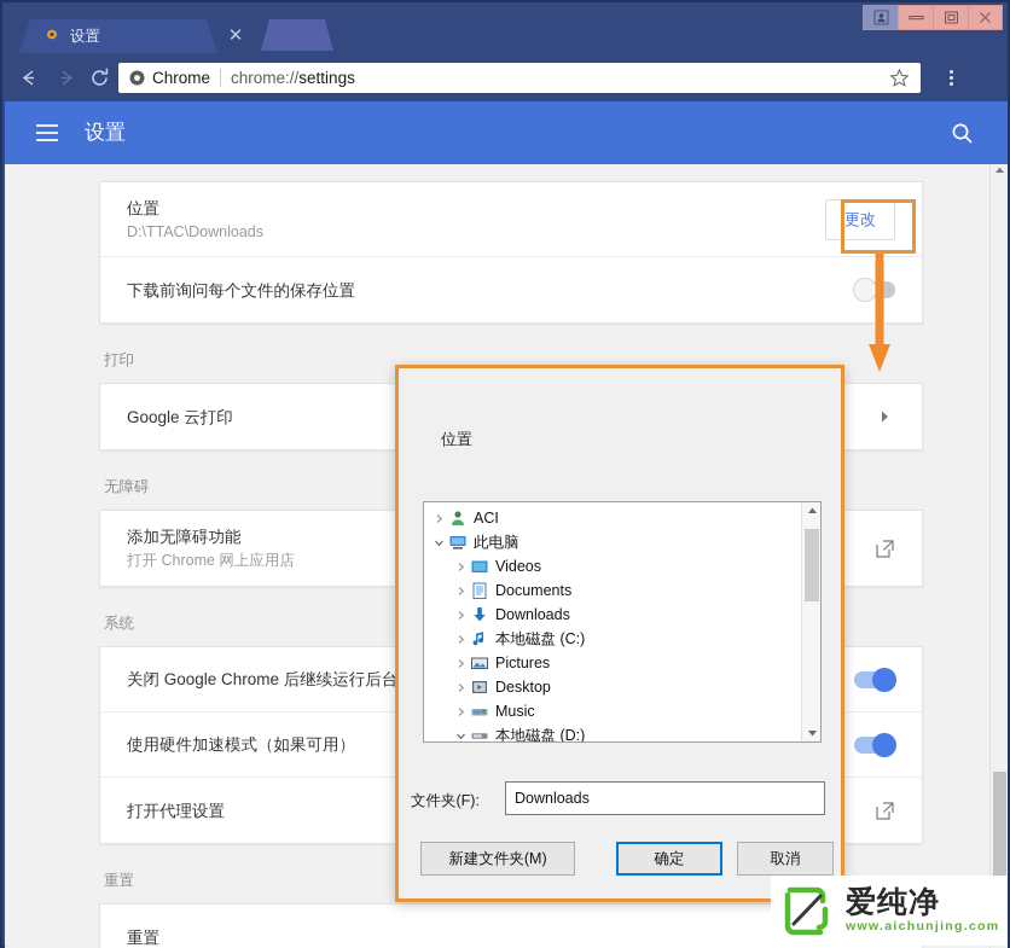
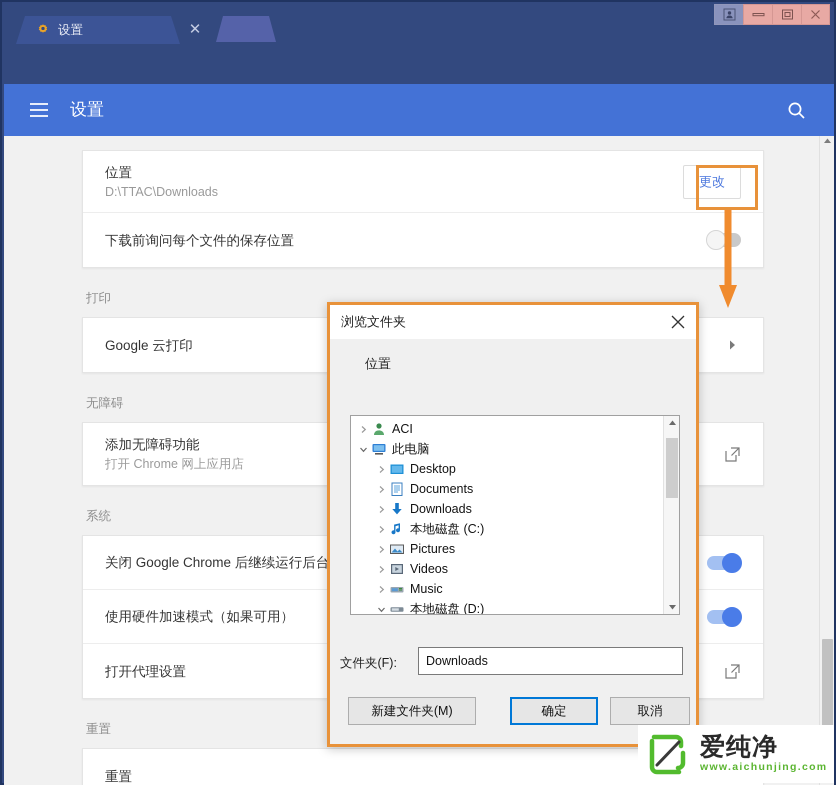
  设置
  ✕
- Chrome
- chrome://settings
  设置
  位置
  D:\TTAC\Downloads
  更改
  下载前询问每个文件的保存位置
  打印
  Google 云打印
  无障碍
  添加无障碍功能
  打开 Chrome 网上应用店
  系统
  关闭 Google Chrome 后继续运行后台
  使用硬件加速模式（如果可用）
  打开代理设置
  重置
  重置
+ 浏览文件夹
  位置
  ACI
  此电脑
- Videos
+ Desktop
  Documents
  Downloads
  本地磁盘 (C:)
  Pictures
- Desktop
+ Videos
  Music
  本地磁盘 (D:)
  文件夹(F):
  Downloads
  新建文件夹(M)
  确定
  取消
  爱纯净
  www.aichunjing.com
